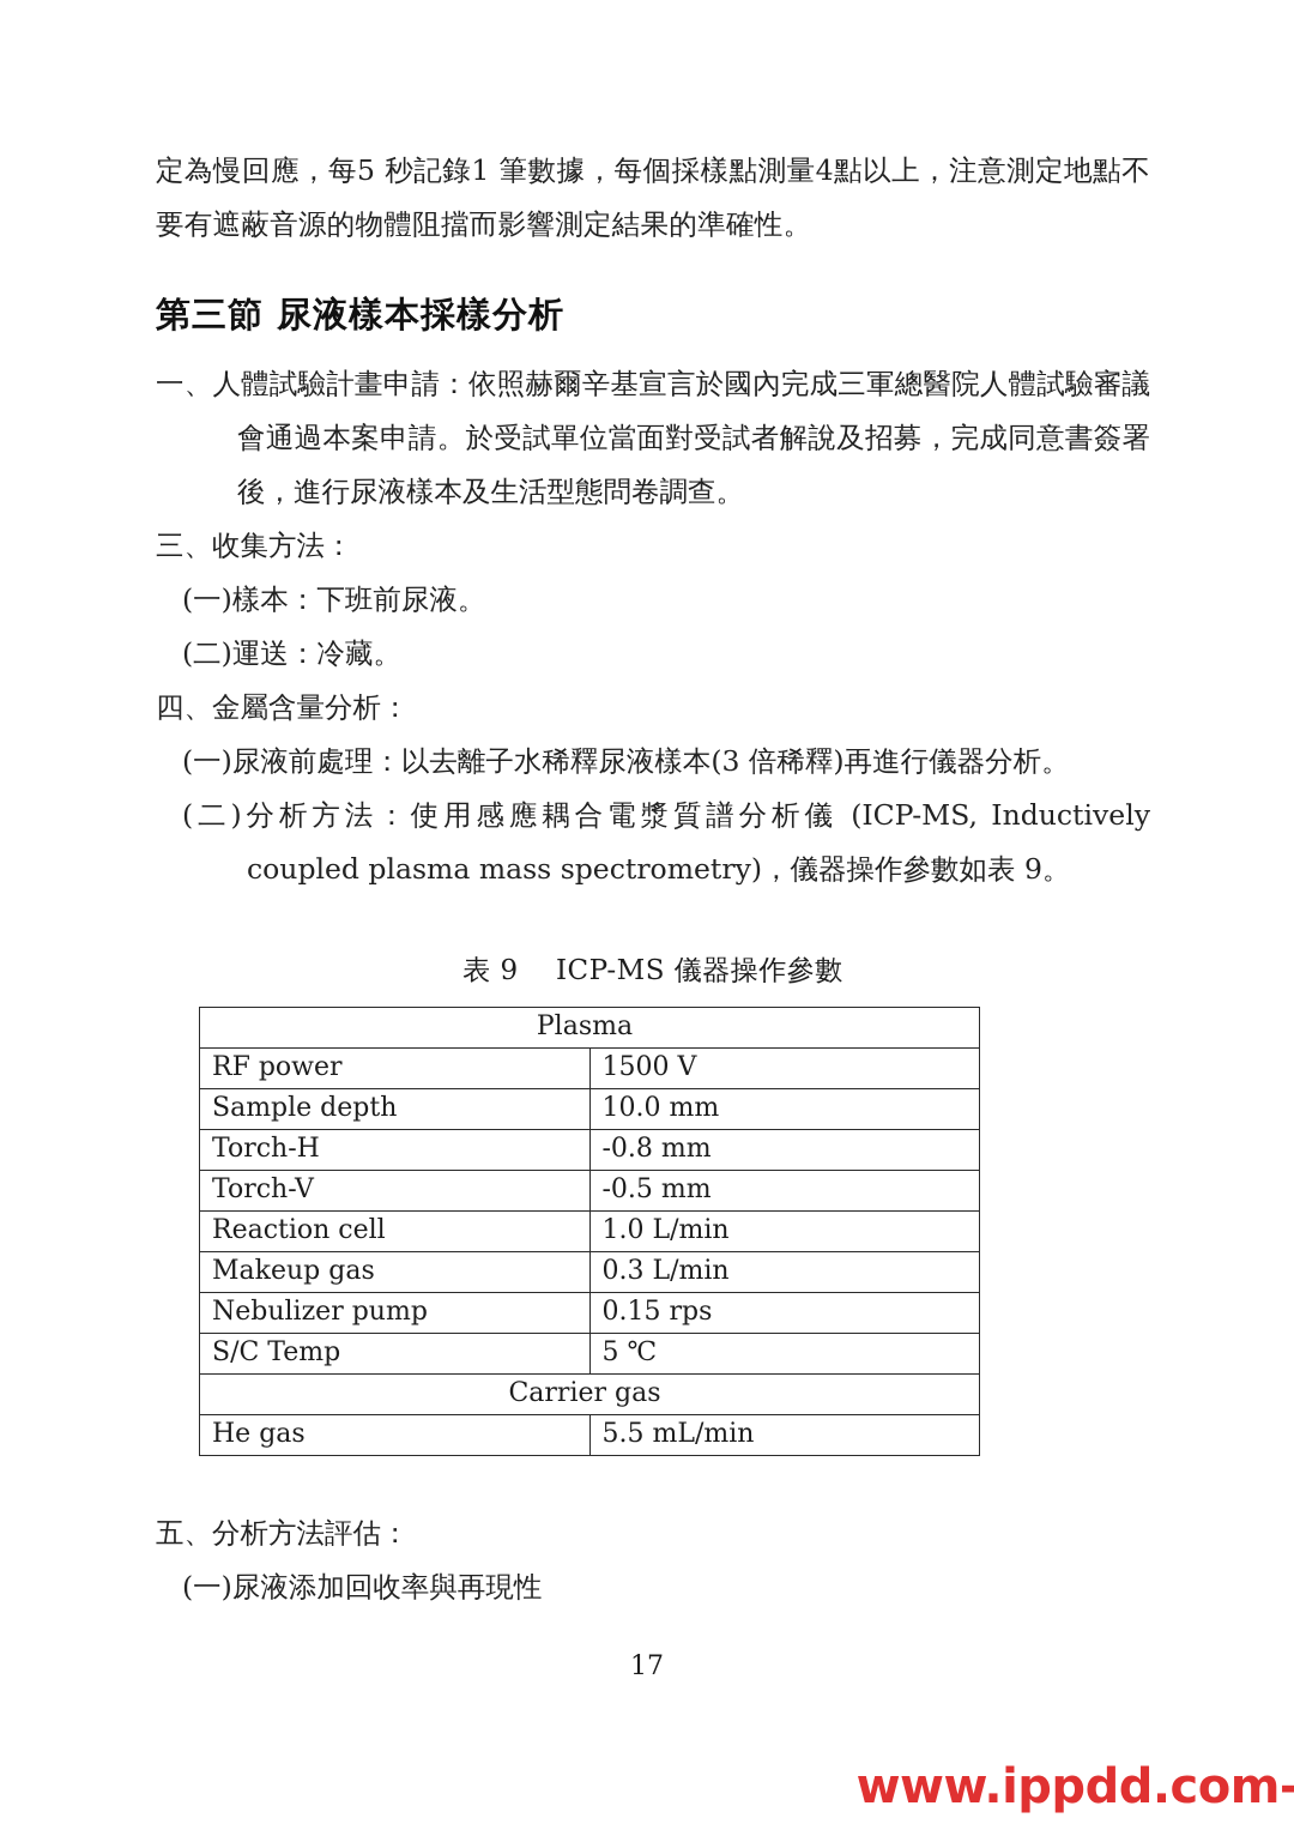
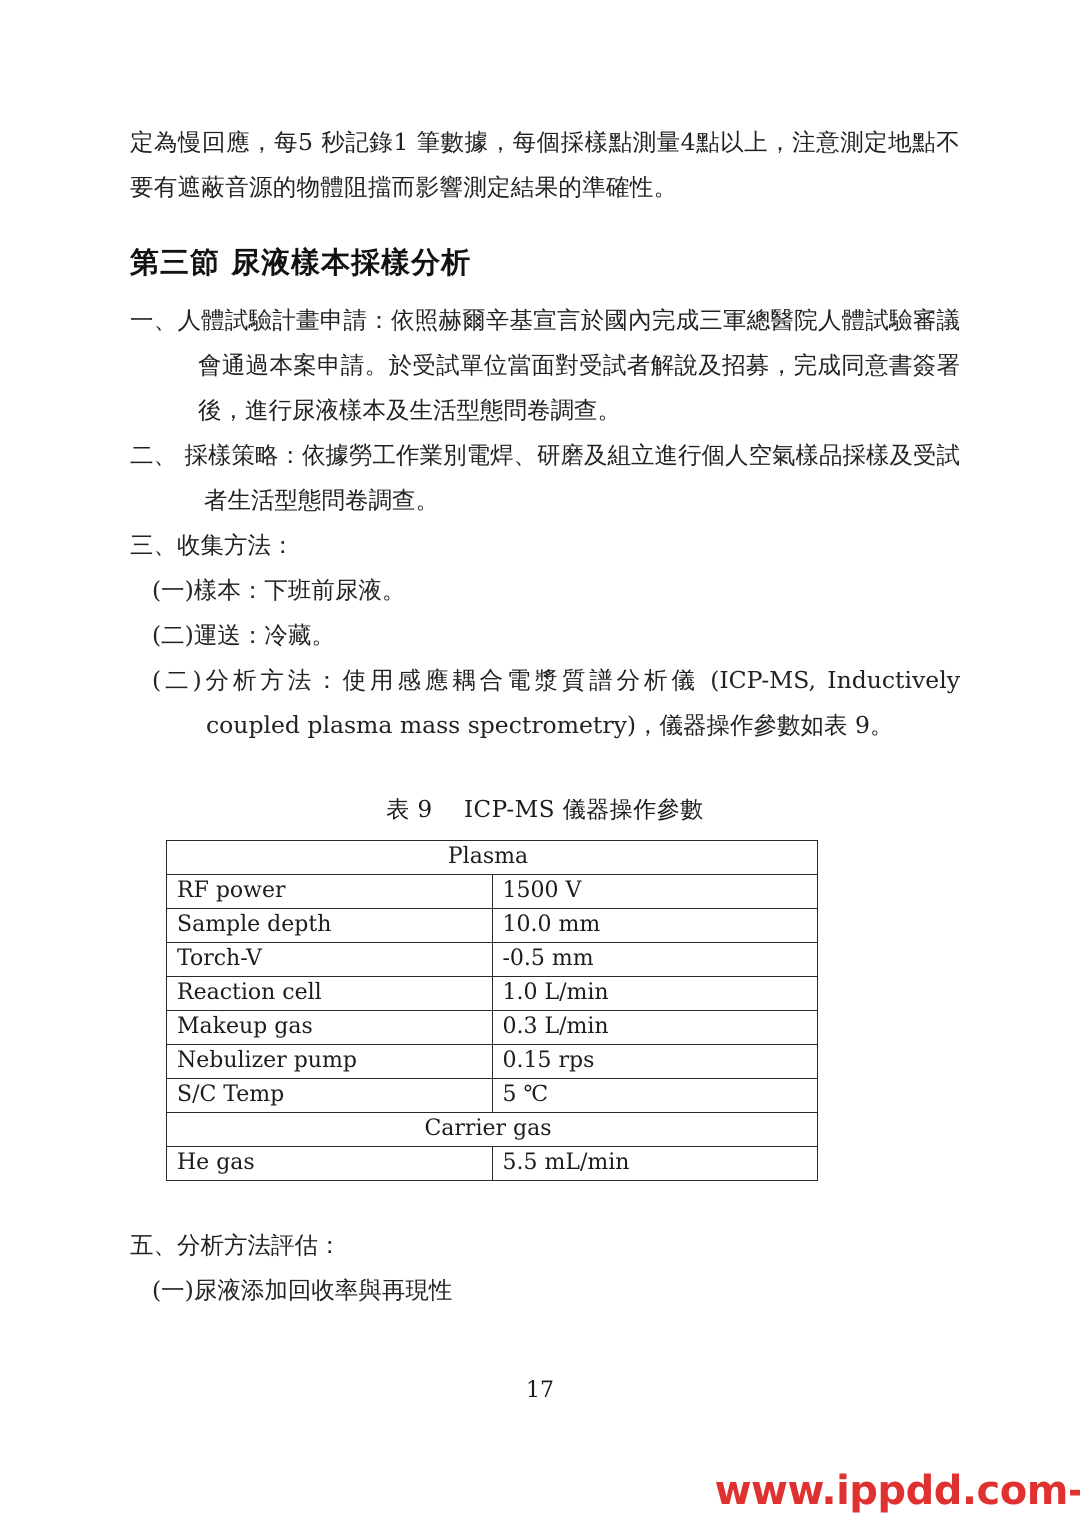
  定為慢回應，每5 秒記錄1 筆數據，每個採樣點測量4點以上，注意測定地點不要有遮蔽音源的物體阻擋而影響測定結果的準確性。
  第三節 尿液樣本採樣分析
  一、人體試驗計畫申請：依照赫爾辛基宣言於國內完成三軍總醫院人體試驗審議會通過本案申請。於受試單位當面對受試者解說及招募，完成同意書簽署後，進行尿液樣本及生活型態問卷調查。
+ 二、 採樣策略：依據勞工作業別電焊、研磨及組立進行個人空氣樣品採樣及受試者生活型態問卷調查。
  三、收集方法：
  (一)樣本：下班前尿液。
  (二)運送：冷藏。
- 四、金屬含量分析：
- (一)尿液前處理：以去離子水稀釋尿液樣本(3 倍稀釋)再進行儀器分析。
  (二)分析方法：使用感應耦合電漿質譜分析儀 (ICP-MS, Inductively coupled plasma mass spectrometry)，儀器操作參數如表 9。
  表 9 ICP-MS 儀器操作參數
  Plasma
  RF power	1500 V
  Sample depth	10.0 mm
- Torch-H	-0.8 mm
  Torch-V	-0.5 mm
  Reaction cell	1.0 L/min
  Makeup gas	0.3 L/min
  Nebulizer pump	0.15 rps
  S/C Temp	5 ℃
  Carrier gas
  He gas	5.5 mL/min
  五、分析方法評估：
  (一)尿液添加回收率與再現性
  17
  www.ippdd.com-
